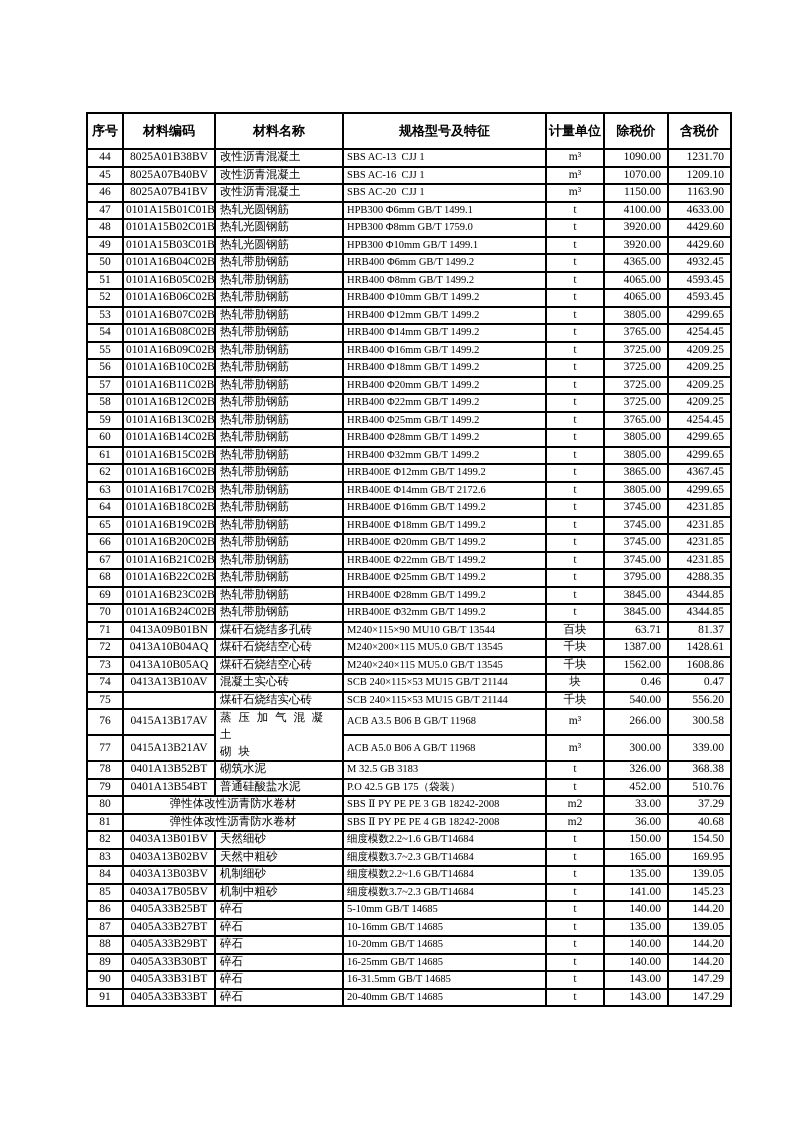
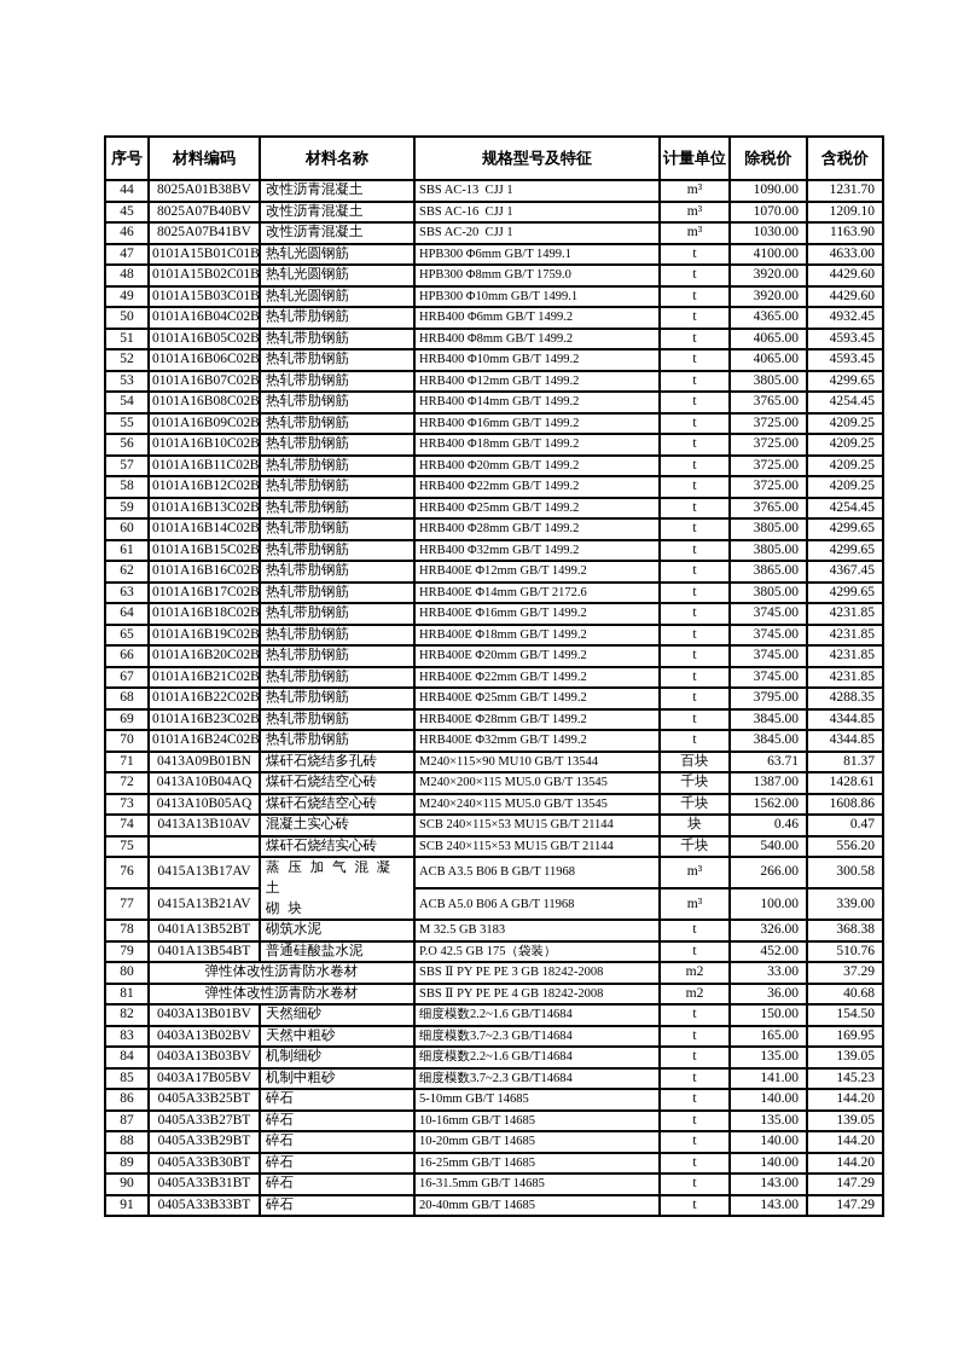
  序号	材料编码	材料名称	规格型号及特征	计量单位	除税价	含税价
  44	8025A01B38BV	改性沥青混凝土	SBS AC-13 CJJ 1	m³	1090.00	1231.70
  45	8025A07B40BV	改性沥青混凝土	SBS AC-16 CJJ 1	m³	1070.00	1209.10
- 46	8025A07B41BV	改性沥青混凝土	SBS AC-20 CJJ 1	m³	1150.00	1163.90
+ 46	8025A07B41BV	改性沥青混凝土	SBS AC-20 CJJ 1	m³	1030.00	1163.90
  47	0101A15B01C01B	热轧光圆钢筋	HPB300 Φ6mm GB/T 1499.1	t	4100.00	4633.00
  48	0101A15B02C01B	热轧光圆钢筋	HPB300 Φ8mm GB/T 1759.0	t	3920.00	4429.60
  49	0101A15B03C01B	热轧光圆钢筋	HPB300 Φ10mm GB/T 1499.1	t	3920.00	4429.60
  50	0101A16B04C02B	热轧带肋钢筋	HRB400 Φ6mm GB/T 1499.2	t	4365.00	4932.45
  51	0101A16B05C02B	热轧带肋钢筋	HRB400 Φ8mm GB/T 1499.2	t	4065.00	4593.45
  52	0101A16B06C02B	热轧带肋钢筋	HRB400 Φ10mm GB/T 1499.2	t	4065.00	4593.45
  53	0101A16B07C02B	热轧带肋钢筋	HRB400 Φ12mm GB/T 1499.2	t	3805.00	4299.65
  54	0101A16B08C02B	热轧带肋钢筋	HRB400 Φ14mm GB/T 1499.2	t	3765.00	4254.45
  55	0101A16B09C02B	热轧带肋钢筋	HRB400 Φ16mm GB/T 1499.2	t	3725.00	4209.25
  56	0101A16B10C02B	热轧带肋钢筋	HRB400 Φ18mm GB/T 1499.2	t	3725.00	4209.25
  57	0101A16B11C02B	热轧带肋钢筋	HRB400 Φ20mm GB/T 1499.2	t	3725.00	4209.25
  58	0101A16B12C02B	热轧带肋钢筋	HRB400 Φ22mm GB/T 1499.2	t	3725.00	4209.25
  59	0101A16B13C02B	热轧带肋钢筋	HRB400 Φ25mm GB/T 1499.2	t	3765.00	4254.45
  60	0101A16B14C02B	热轧带肋钢筋	HRB400 Φ28mm GB/T 1499.2	t	3805.00	4299.65
  61	0101A16B15C02B	热轧带肋钢筋	HRB400 Φ32mm GB/T 1499.2	t	3805.00	4299.65
  62	0101A16B16C02B	热轧带肋钢筋	HRB400E Φ12mm GB/T 1499.2	t	3865.00	4367.45
  63	0101A16B17C02B	热轧带肋钢筋	HRB400E Φ14mm GB/T 2172.6	t	3805.00	4299.65
  64	0101A16B18C02B	热轧带肋钢筋	HRB400E Φ16mm GB/T 1499.2	t	3745.00	4231.85
  65	0101A16B19C02B	热轧带肋钢筋	HRB400E Φ18mm GB/T 1499.2	t	3745.00	4231.85
  66	0101A16B20C02B	热轧带肋钢筋	HRB400E Φ20mm GB/T 1499.2	t	3745.00	4231.85
  67	0101A16B21C02B	热轧带肋钢筋	HRB400E Φ22mm GB/T 1499.2	t	3745.00	4231.85
  68	0101A16B22C02B	热轧带肋钢筋	HRB400E Φ25mm GB/T 1499.2	t	3795.00	4288.35
  69	0101A16B23C02B	热轧带肋钢筋	HRB400E Φ28mm GB/T 1499.2	t	3845.00	4344.85
  70	0101A16B24C02B	热轧带肋钢筋	HRB400E Φ32mm GB/T 1499.2	t	3845.00	4344.85
  71	0413A09B01BN	煤矸石烧结多孔砖	M240×115×90 MU10 GB/T 13544	百块	63.71	81.37
  72	0413A10B04AQ	煤矸石烧结空心砖	M240×200×115 MU5.0 GB/T 13545	千块	1387.00	1428.61
  73	0413A10B05AQ	煤矸石烧结空心砖	M240×240×115 MU5.0 GB/T 13545	千块	1562.00	1608.86
  74	0413A13B10AV	混凝土实心砖	SCB 240×115×53 MU15 GB/T 21144	块	0.46	0.47
  75		煤矸石烧结实心砖	SCB 240×115×53 MU15 GB/T 21144	千块	540.00	556.20
  76	0415A13B17AV	蒸 压 加 气 混 凝 土砌 块	ACB A3.5 B06 B GB/T 11968	m³	266.00	300.58
- 77	0415A13B21AV	ACB A5.0 B06 A GB/T 11968	m³	300.00	339.00
+ 77	0415A13B21AV	ACB A5.0 B06 A GB/T 11968	m³	100.00	339.00
  78	0401A13B52BT	砌筑水泥	M 32.5 GB 3183	t	326.00	368.38
  79	0401A13B54BT	普通硅酸盐水泥	P.O 42.5 GB 175（袋装）	t	452.00	510.76
  80	弹性体改性沥青防水卷材	SBS Ⅱ PY PE PE 3 GB 18242-2008	m2	33.00	37.29
  81	弹性体改性沥青防水卷材	SBS Ⅱ PY PE PE 4 GB 18242-2008	m2	36.00	40.68
  82	0403A13B01BV	天然细砂	细度模数2.2~1.6 GB/T14684	t	150.00	154.50
  83	0403A13B02BV	天然中粗砂	细度模数3.7~2.3 GB/T14684	t	165.00	169.95
  84	0403A13B03BV	机制细砂	细度模数2.2~1.6 GB/T14684	t	135.00	139.05
  85	0403A17B05BV	机制中粗砂	细度模数3.7~2.3 GB/T14684	t	141.00	145.23
  86	0405A33B25BT	碎石	5-10mm GB/T 14685	t	140.00	144.20
  87	0405A33B27BT	碎石	10-16mm GB/T 14685	t	135.00	139.05
  88	0405A33B29BT	碎石	10-20mm GB/T 14685	t	140.00	144.20
  89	0405A33B30BT	碎石	16-25mm GB/T 14685	t	140.00	144.20
  90	0405A33B31BT	碎石	16-31.5mm GB/T 14685	t	143.00	147.29
  91	0405A33B33BT	碎石	20-40mm GB/T 14685	t	143.00	147.29
